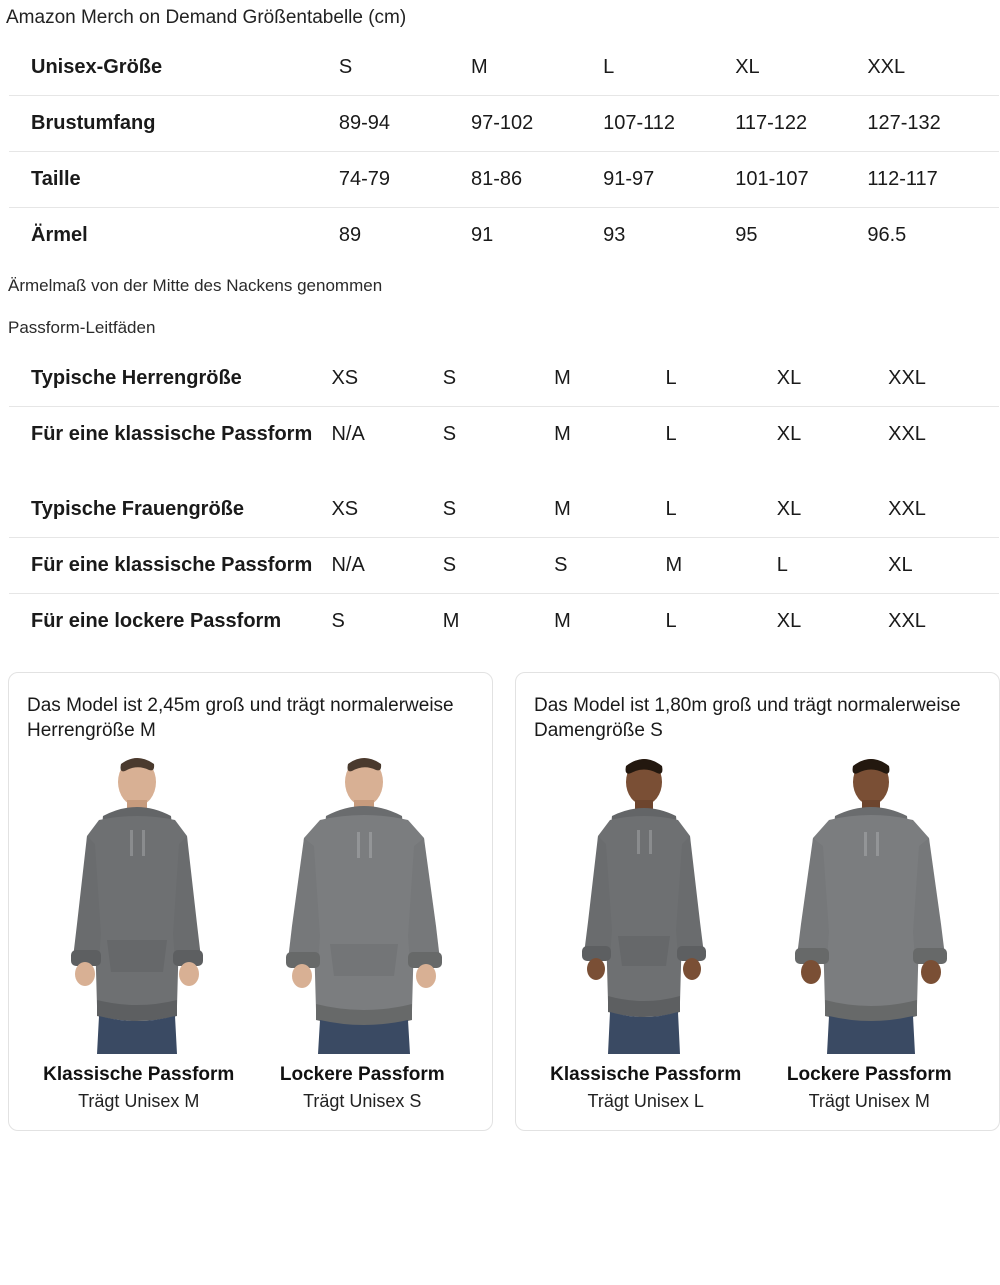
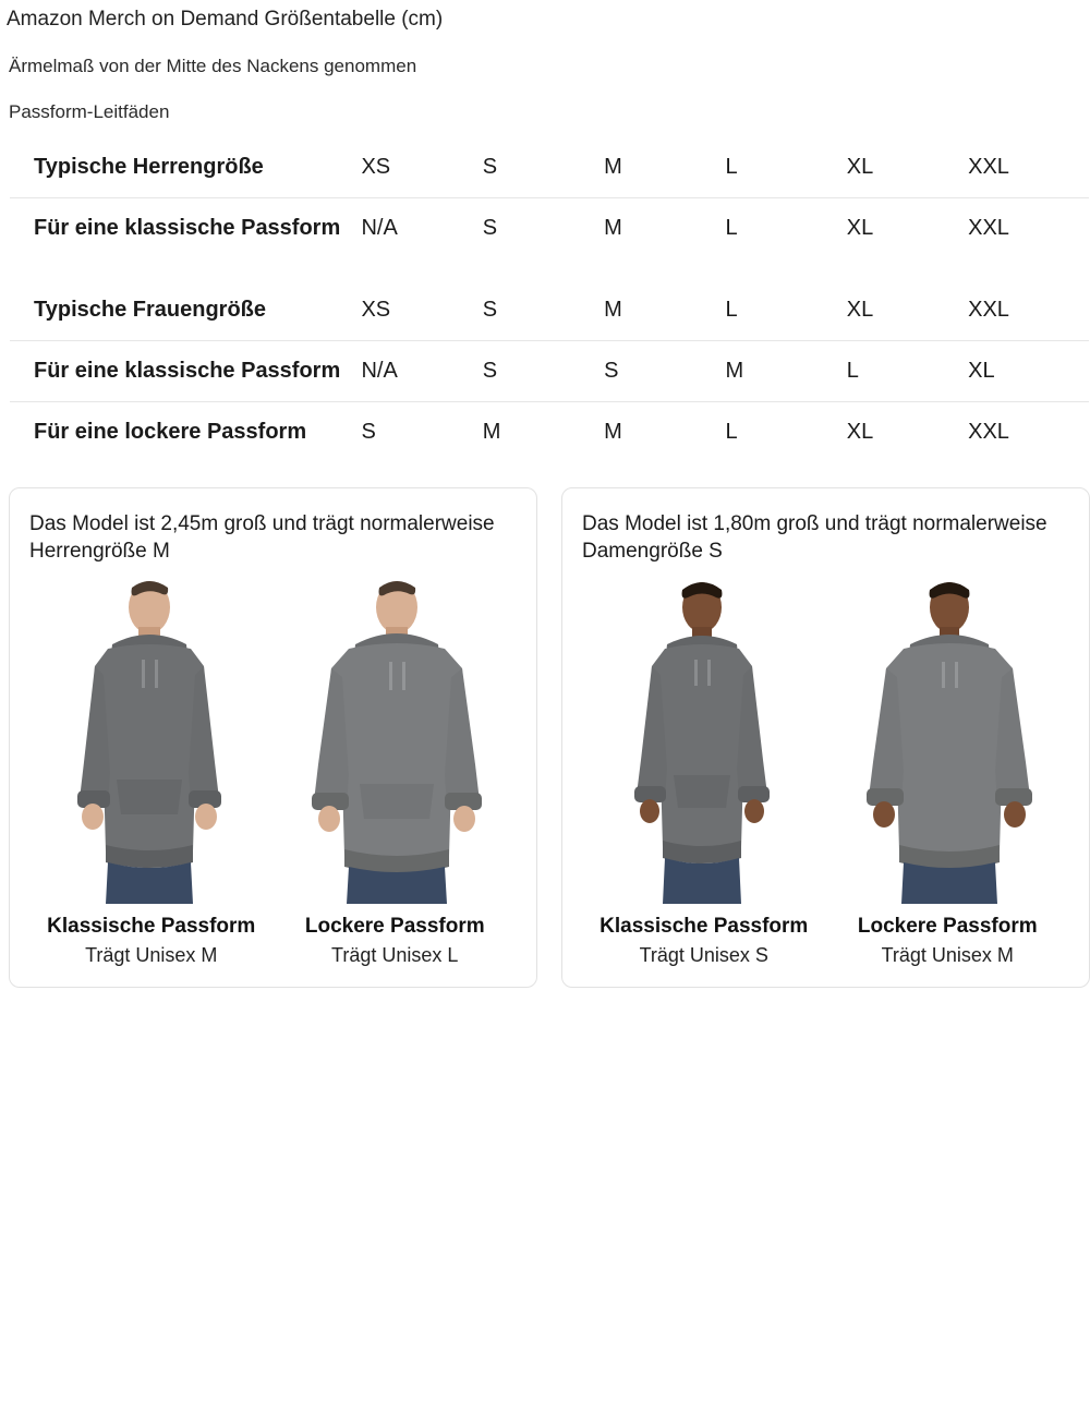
  Amazon Merch on Demand Größentabelle (cm)
- Unisex-Größe	S	M	L	XL	XXL
- Brustumfang	89-94	97-102	107-112	117-122	127-132
- Taille	74-79	81-86	91-97	101-107	112-117
- Ärmel	89	91	93	95	96.5
  Ärmelmaß von der Mitte des Nackens genommen
  Passform-Leitfäden
  Typische Herrengröße	XS	S	M	L	XL	XXL
  Für eine klassische Passform	N/A	S	M	L	XL	XXL
  Typische Frauengröße	XS	S	M	L	XL	XXL
  Für eine klassische Passform	N/A	S	S	M	L	XL
  Für eine lockere Passform	S	M	M	L	XL	XXL
  Das Model ist 2,45m groß und trägt normalerweise Herrengröße M
  Klassische Passform
  Trägt Unisex M
  Lockere Passform
- Trägt Unisex S
+ Trägt Unisex L
  Das Model ist 1,80m groß und trägt normalerweise Damengröße S
  Klassische Passform
- Trägt Unisex L
+ Trägt Unisex S
  Lockere Passform
  Trägt Unisex M
